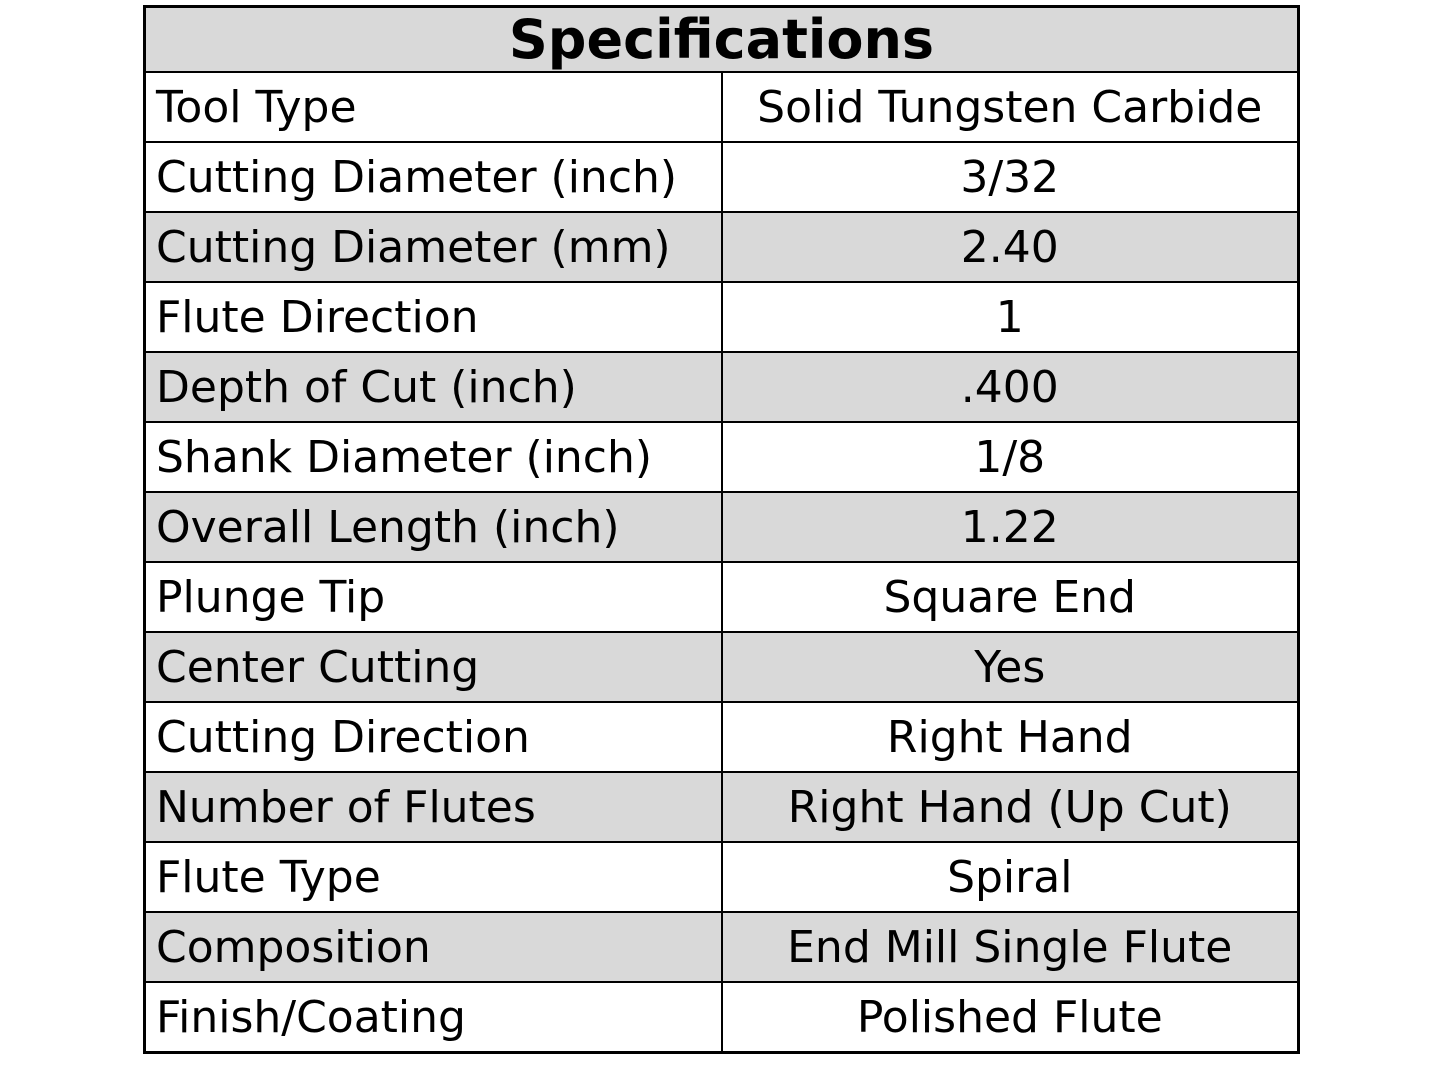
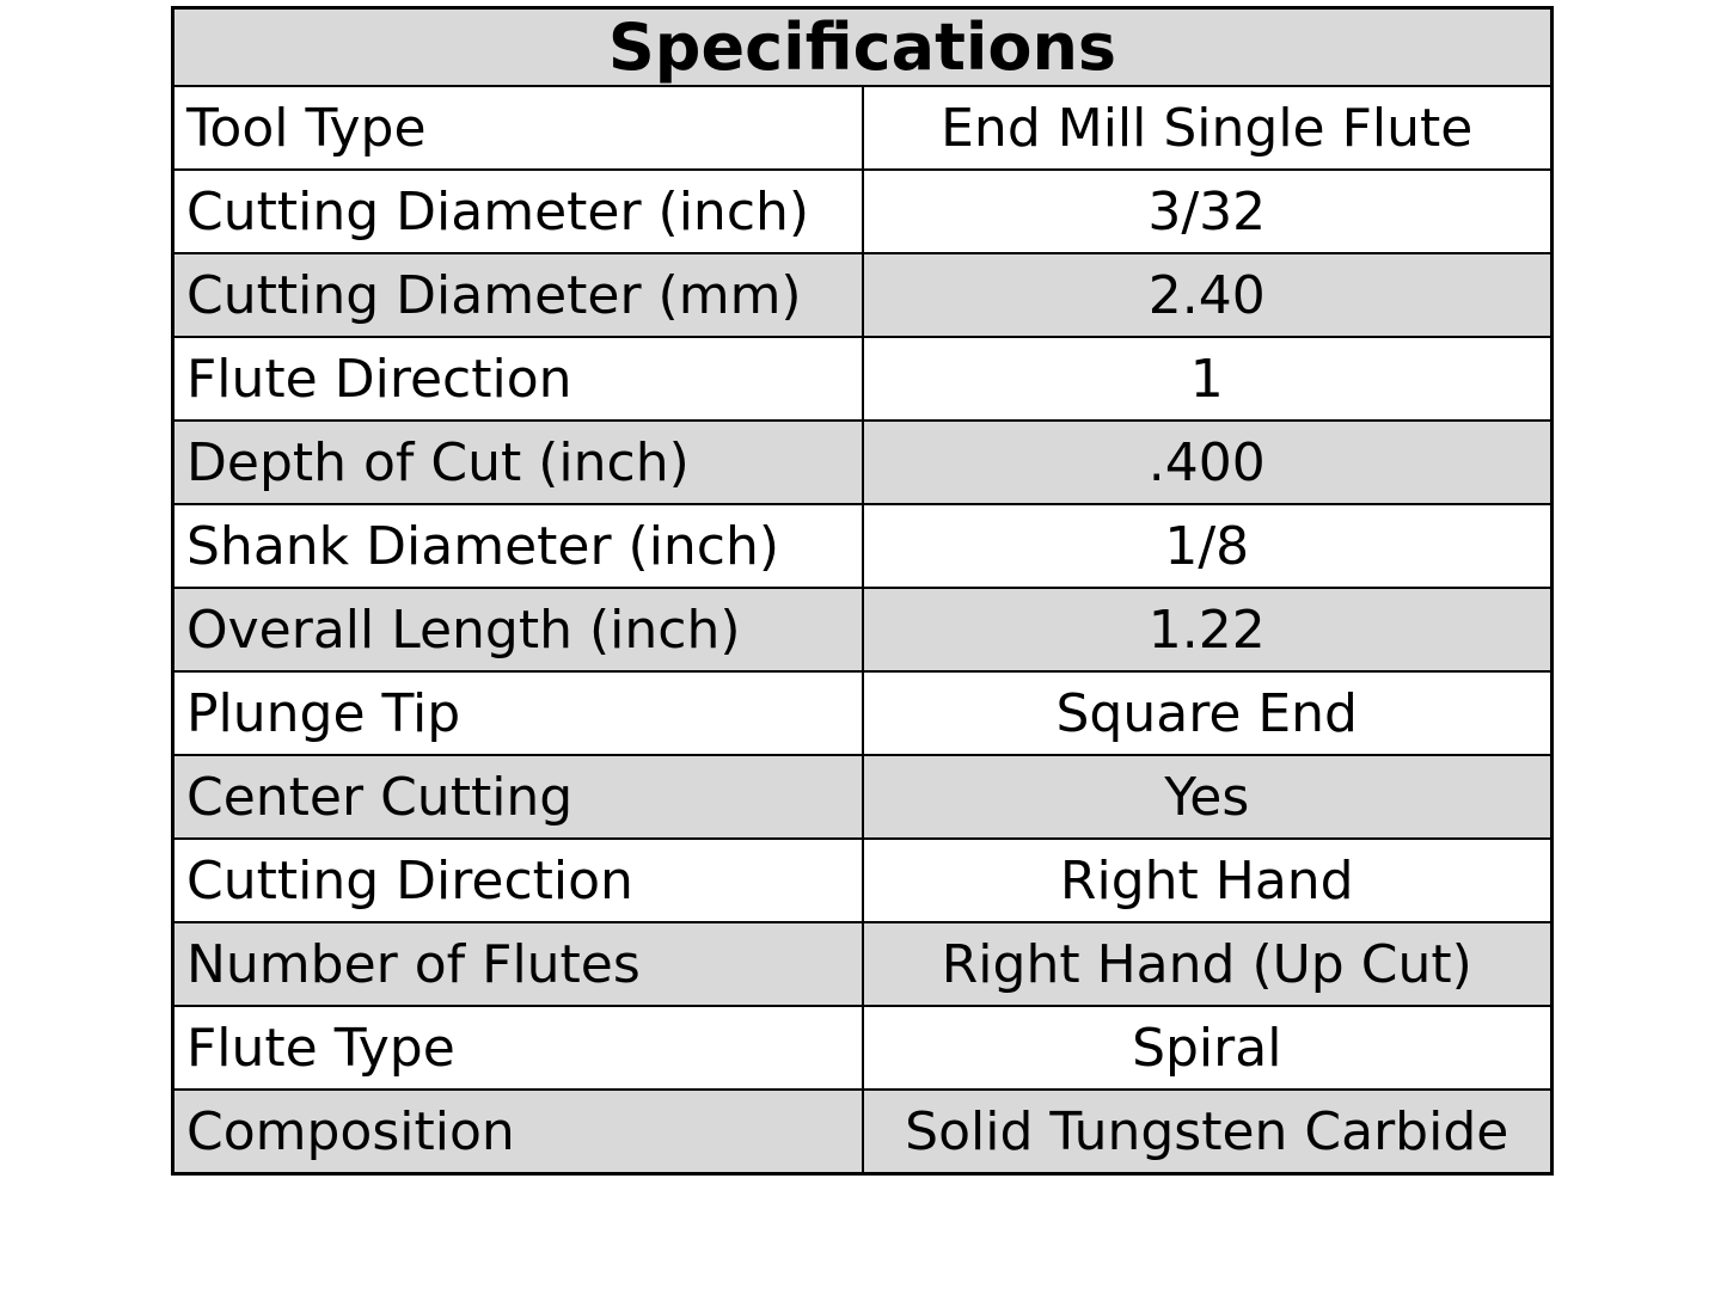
  Specifications
- Tool Type	Solid Tungsten Carbide
+ Tool Type	End Mill Single Flute
  Cutting Diameter (inch)	3/32
  Cutting Diameter (mm)	2.40
  Flute Direction	1
  Depth of Cut (inch)	.400
  Shank Diameter (inch)	1/8
  Overall Length (inch)	1.22
  Plunge Tip	Square End
  Center Cutting	Yes
  Cutting Direction	Right Hand
  Number of Flutes	Right Hand (Up Cut)
  Flute Type	Spiral
- Composition	End Mill Single Flute
+ Composition	Solid Tungsten Carbide
- Finish/Coating	Polished Flute
